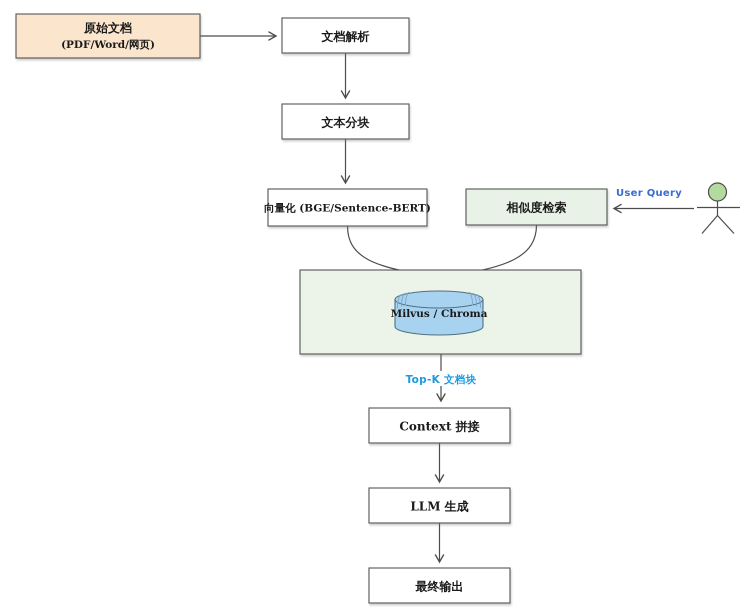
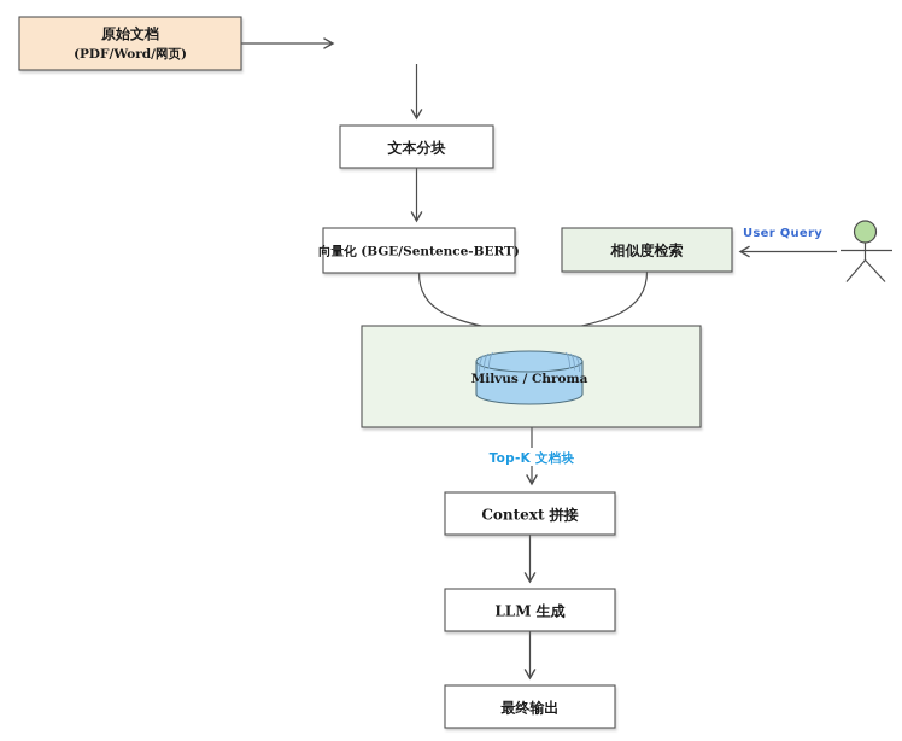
  原始文档
  (PDF/Word/网页)
- 文档解析
  文本分块
  向量化 (BGE/Sentence-BERT)
  相似度检索
  Milvus / Chroma
  Context 拼接
  LLM 生成
  最终输出
  Top-K 文档块
  User Query
